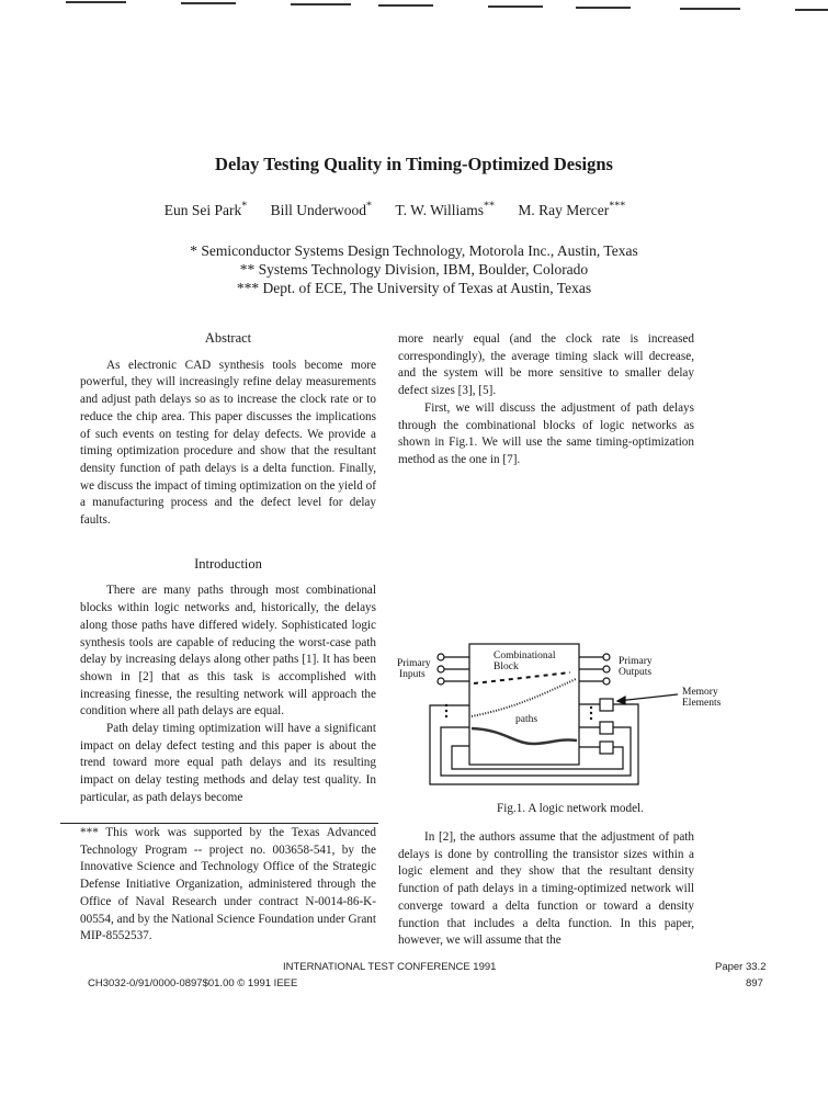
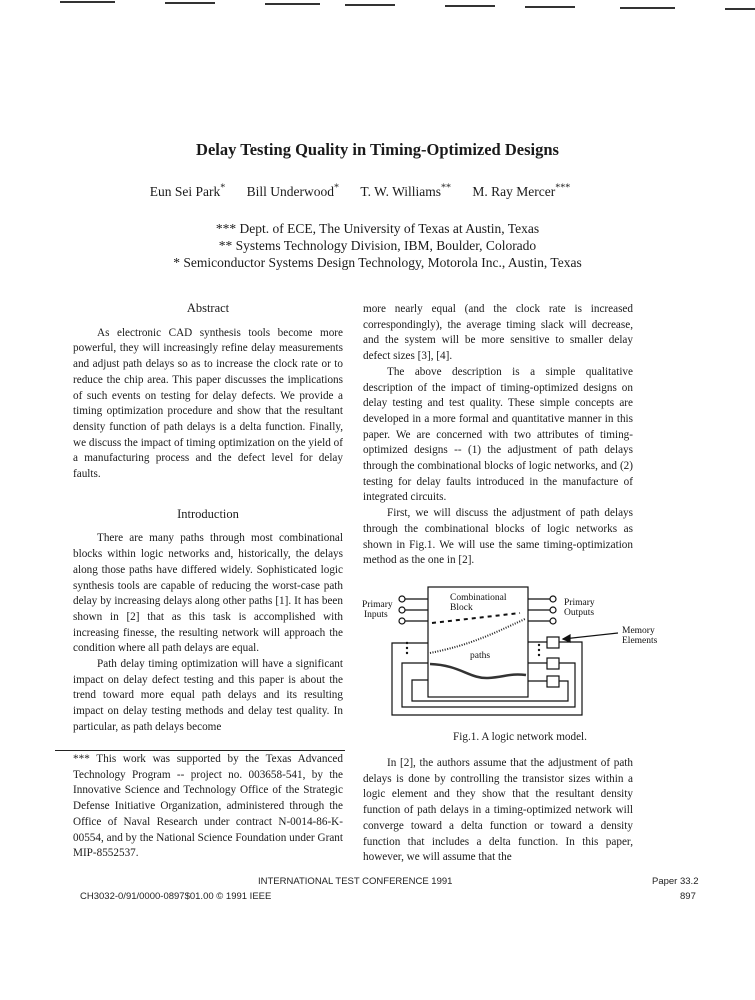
  Delay Testing Quality in Timing-Optimized Designs
  Eun Sei Park* Bill Underwood* T. W. Williams** M. Ray Mercer***
- * Semiconductor Systems Design Technology, Motorola Inc., Austin, Texas
+ *** Dept. of ECE, The University of Texas at Austin, Texas
  ** Systems Technology Division, IBM, Boulder, Colorado
- *** Dept. of ECE, The University of Texas at Austin, Texas
+ * Semiconductor Systems Design Technology, Motorola Inc., Austin, Texas
  Abstract
  As electronic CAD synthesis tools become more powerful, they will increasingly refine delay measurements and adjust path delays so as to increase the clock rate or to reduce the chip area. This paper discusses the implications of such events on testing for delay defects. We provide a timing optimization procedure and show that the resultant density function of path delays is a delta function. Finally, we discuss the impact of timing optimization on the yield of a manufacturing process and the defect level for delay faults.
  Introduction
  There are many paths through most combinational blocks within logic networks and, historically, the delays along those paths have differed widely. Sophisticated logic synthesis tools are capable of reducing the worst-case path delay by increasing delays along other paths [1]. It has been shown in [2] that as this task is accomplished with increasing finesse, the resulting network will approach the condition where all path delays are equal.
  Path delay timing optimization will have a significant impact on delay defect testing and this paper is about the trend toward more equal path delays and its resulting impact on delay testing methods and delay test quality. In particular, as path delays become
  *** This work was supported by the Texas Advanced Technology Program -- project no. 003658-541, by the Innovative Science and Technology Office of the Strategic Defense Initiative Organization, administered through the Office of Naval Research under contract N-0014-86-K-00554, and by the National Science Foundation under Grant MIP-8552537.
- more nearly equal (and the clock rate is increased correspondingly), the average timing slack will decrease, and the system will be more sensitive to smaller delay defect sizes [3], [5].
+ more nearly equal (and the clock rate is increased correspondingly), the average timing slack will decrease, and the system will be more sensitive to smaller delay defect sizes [3], [4].
+ The above description is a simple qualitative description of the impact of timing-optimized designs on delay testing and test quality. These simple concepts are developed in a more formal and quantitative manner in this paper. We are concerned with two attributes of timing-optimized designs -- (1) the adjustment of path delays through the combinational blocks of logic networks, and (2) testing for delay faults introduced in the manufacture of integrated circuits.
- First, we will discuss the adjustment of path delays through the combinational blocks of logic networks as shown in Fig.1. We will use the same timing-optimization method as the one in [7].
+ First, we will discuss the adjustment of path delays through the combinational blocks of logic networks as shown in Fig.1. We will use the same timing-optimization method as the one in [2].
  Primary
  Inputs
  Combinational
  Block
  Primary
  Outputs
  Memory
  Elements
  paths
  Fig.1. A logic network model.
  In [2], the authors assume that the adjustment of path delays is done by controlling the transistor sizes within a logic element and they show that the resultant density function of path delays in a timing-optimized network will converge toward a delta function or toward a density function that includes a delta function. In this paper, however, we will assume that the
  INTERNATIONAL TEST CONFERENCE 1991
  Paper 33.2
  CH3032-0/91/0000-0897$01.00 © 1991 IEEE
  897
